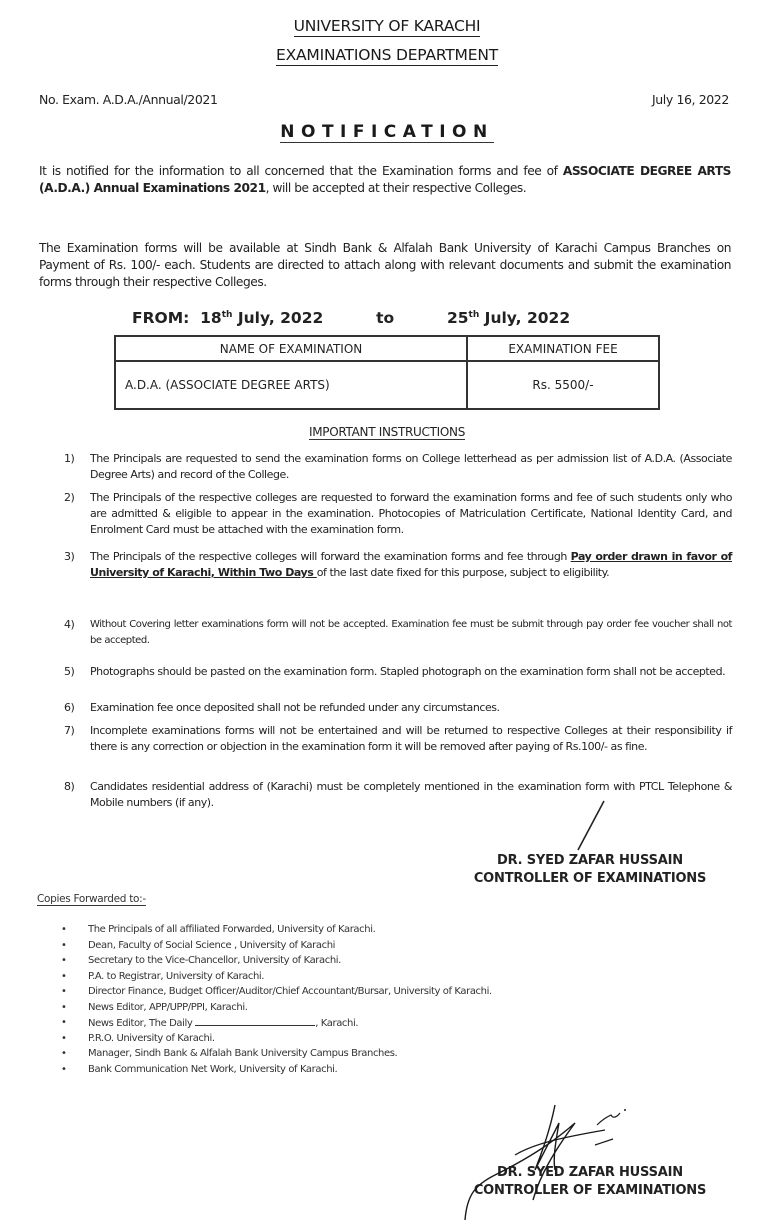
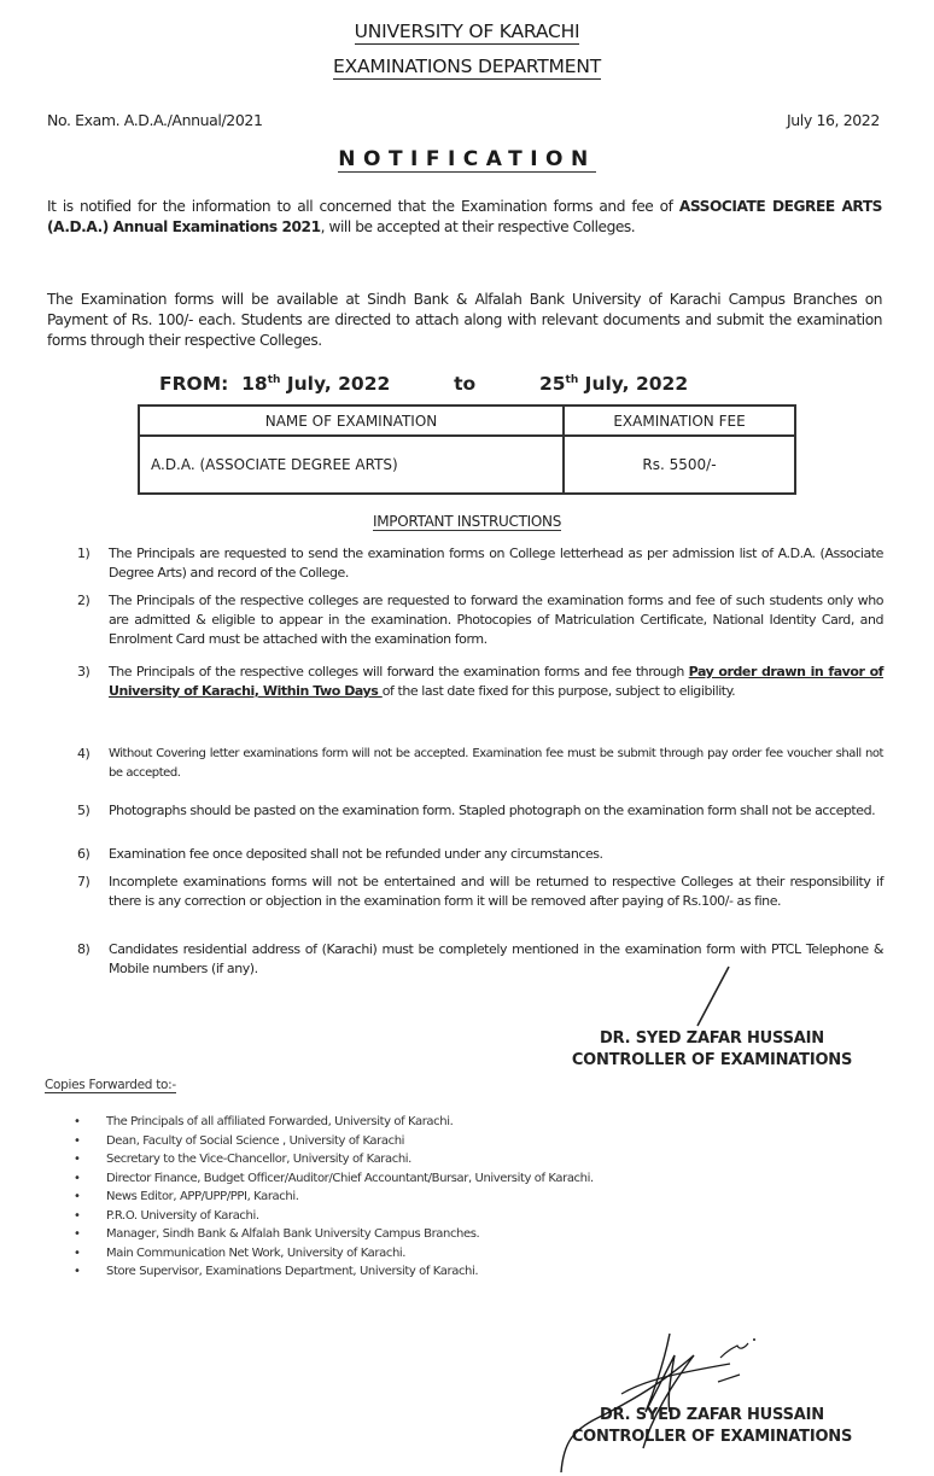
  UNIVERSITY OF KARACHI
  EXAMINATIONS DEPARTMENT
  No. Exam. A.D.A./Annual/2021
  July 16, 2022
  NOTIFICATION
  It is notified for the information to all concerned that the Examination forms and fee of ASSOCIATE DEGREE ARTS (A.D.A.) Annual Examinations 2021, will be accepted at their respective Colleges.
  The Examination forms will be available at Sindh Bank & Alfalah Bank University of Karachi Campus Branches on Payment of Rs. 100/- each. Students are directed to attach along with relevant documents and submit the examination forms through their respective Colleges.
  FROM: 18th July, 2022 to 25th July, 2022
  NAME OF EXAMINATION	EXAMINATION FEE
  A.D.A. (ASSOCIATE DEGREE ARTS)	Rs. 5500/-
  IMPORTANT INSTRUCTIONS
  1)
  The Principals are requested to send the examination forms on College letterhead as per admission list of A.D.A. (Associate Degree Arts) and record of the College.
  2)
  The Principals of the respective colleges are requested to forward the examination forms and fee of such students only who are admitted & eligible to appear in the examination. Photocopies of Matriculation Certificate, National Identity Card, and Enrolment Card must be attached with the examination form.
  3)
  The Principals of the respective colleges will forward the examination forms and fee through Pay order drawn in favor of University of Karachi, Within Two Days of the last date fixed for this purpose, subject to eligibility.
  4)
  Without Covering letter examinations form will not be accepted. Examination fee must be submit through pay order fee voucher shall not be accepted.
  5)
  Photographs should be pasted on the examination form. Stapled photograph on the examination form shall not be accepted.
  6)
  Examination fee once deposited shall not be refunded under any circumstances.
  7)
  Incomplete examinations forms will not be entertained and will be returned to respective Colleges at their responsibility if there is any correction or objection in the examination form it will be removed after paying of Rs.100/- as fine.
  8)
  Candidates residential address of (Karachi) must be completely mentioned in the examination form with PTCL Telephone & Mobile numbers (if any).
  DR. SYED ZAFAR HUSSAIN
  CONTROLLER OF EXAMINATIONS
  Copies Forwarded to:-
  The Principals of all affiliated Forwarded, University of Karachi.
  Dean, Faculty of Social Science , University of Karachi
  Secretary to the Vice-Chancellor, University of Karachi.
- P.A. to Registrar, University of Karachi.
  Director Finance, Budget Officer/Auditor/Chief Accountant/Bursar, University of Karachi.
  News Editor, APP/UPP/PPI, Karachi.
- News Editor, The Daily , Karachi.
  P.R.O. University of Karachi.
  Manager, Sindh Bank & Alfalah Bank University Campus Branches.
- Bank Communication Net Work, University of Karachi.
+ Main Communication Net Work, University of Karachi.
+ Store Supervisor, Examinations Department, University of Karachi.
  DR. SYED ZAFAR HUSSAIN
  CONTROLLER OF EXAMINATIONS
